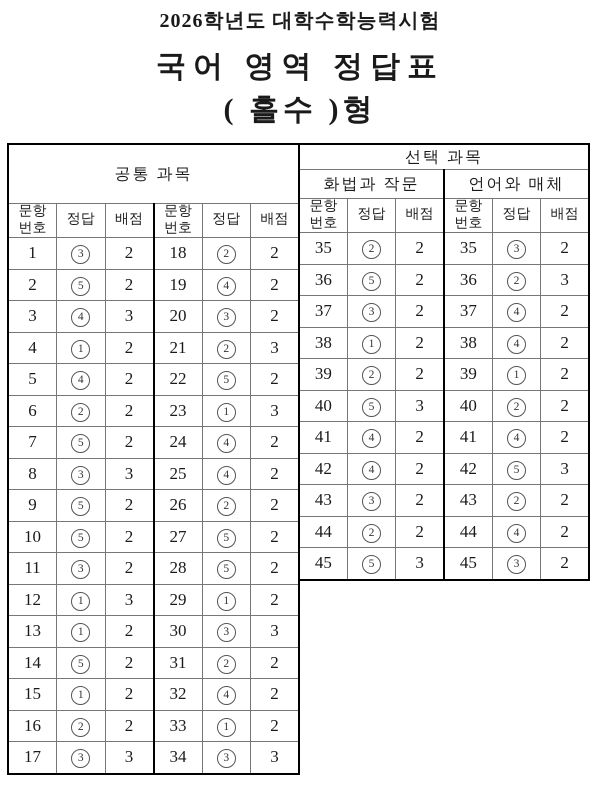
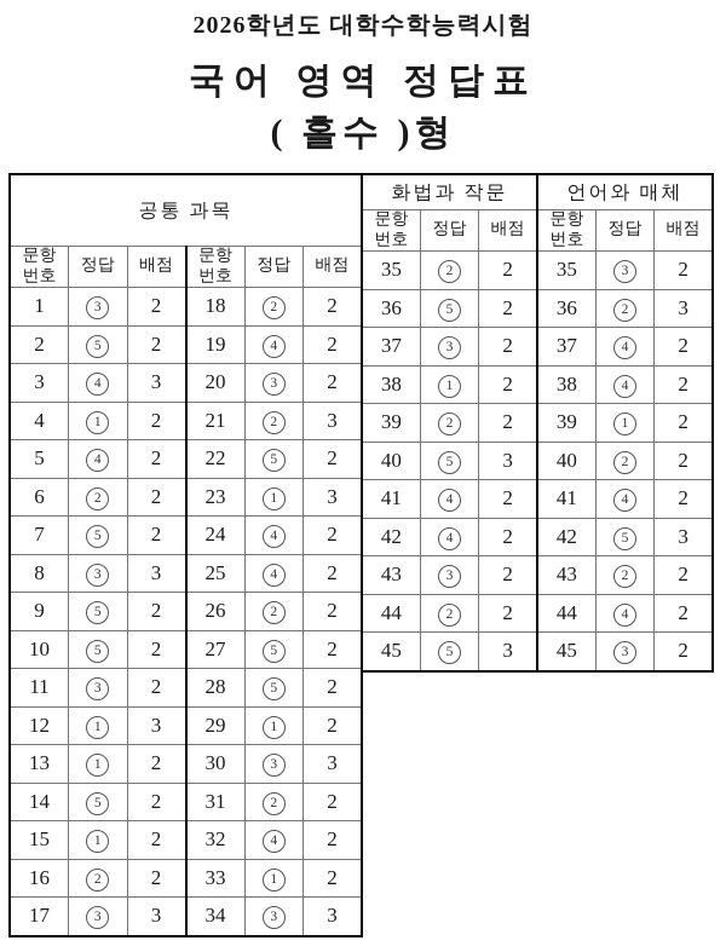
  2026학년도 대학수학능력시험
  국어 영역 정답표
  ( 홀수 )형
  공통 과목
  문항 번호	정답	배점	문항 번호	정답	배점
  1	3	2	18	2	2
  2	5	2	19	4	2
  3	4	3	20	3	2
  4	1	2	21	2	3
  5	4	2	22	5	2
  6	2	2	23	1	3
  7	5	2	24	4	2
  8	3	3	25	4	2
  9	5	2	26	2	2
  10	5	2	27	5	2
  11	3	2	28	5	2
  12	1	3	29	1	2
  13	1	2	30	3	3
  14	5	2	31	2	2
  15	1	2	32	4	2
  16	2	2	33	1	2
  17	3	3	34	3	3
- 선택 과목
  화법과 작문	언어와 매체
  문항 번호	정답	배점	문항 번호	정답	배점
  35	2	2	35	3	2
  36	5	2	36	2	3
  37	3	2	37	4	2
  38	1	2	38	4	2
  39	2	2	39	1	2
  40	5	3	40	2	2
  41	4	2	41	4	2
  42	4	2	42	5	3
  43	3	2	43	2	2
  44	2	2	44	4	2
  45	5	3	45	3	2
